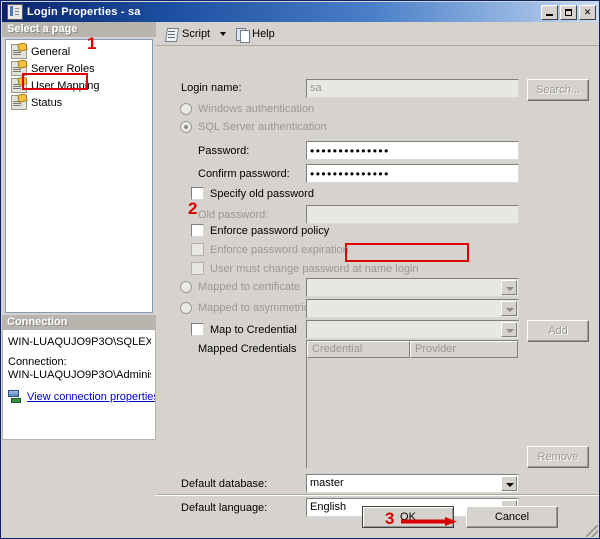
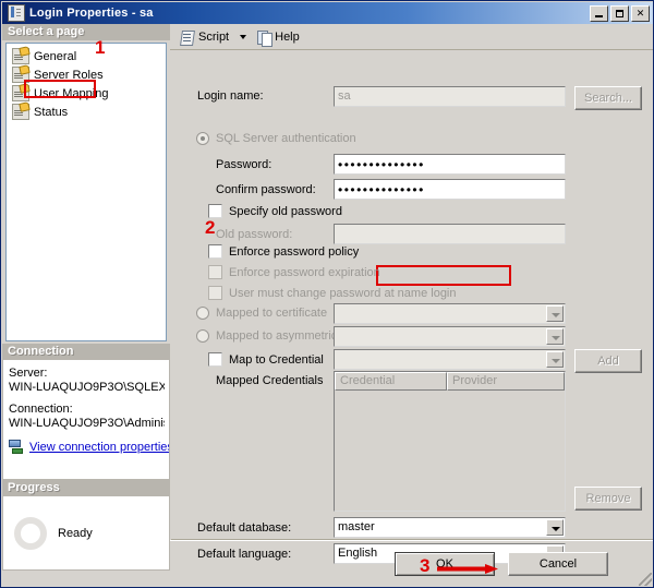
  Login Properties - sa
  ✕
  Select a page
  General
  Server Roles
  User Mapping
  Status
  Connection
+ Server:
  WIN-LUAQUJO9P3O\SQLEX
  Connection:
  WIN-LUAQUJO9P3O\Admini
  View connection propertie
+ Progress
+ Ready
  Script
  Help
  Login name:
  sa
  Search...
- Windows authentication
  SQL Server authentication
  Password:
  ••••••••••••••
  Confirm password:
  ••••••••••••••
  Specify old password
  Old password:
  Enforce password policy
  Enforce password expiration
  User must change password at name login
  Mapped to certificate
  Mapped to asymmetri
  Map to Credential
  Add
  Mapped Credentials
  Credential
  Provider
  Remove
  Default database:
  master
  Default language:
  English
  OK
  Cancel
  1
  2
  3
